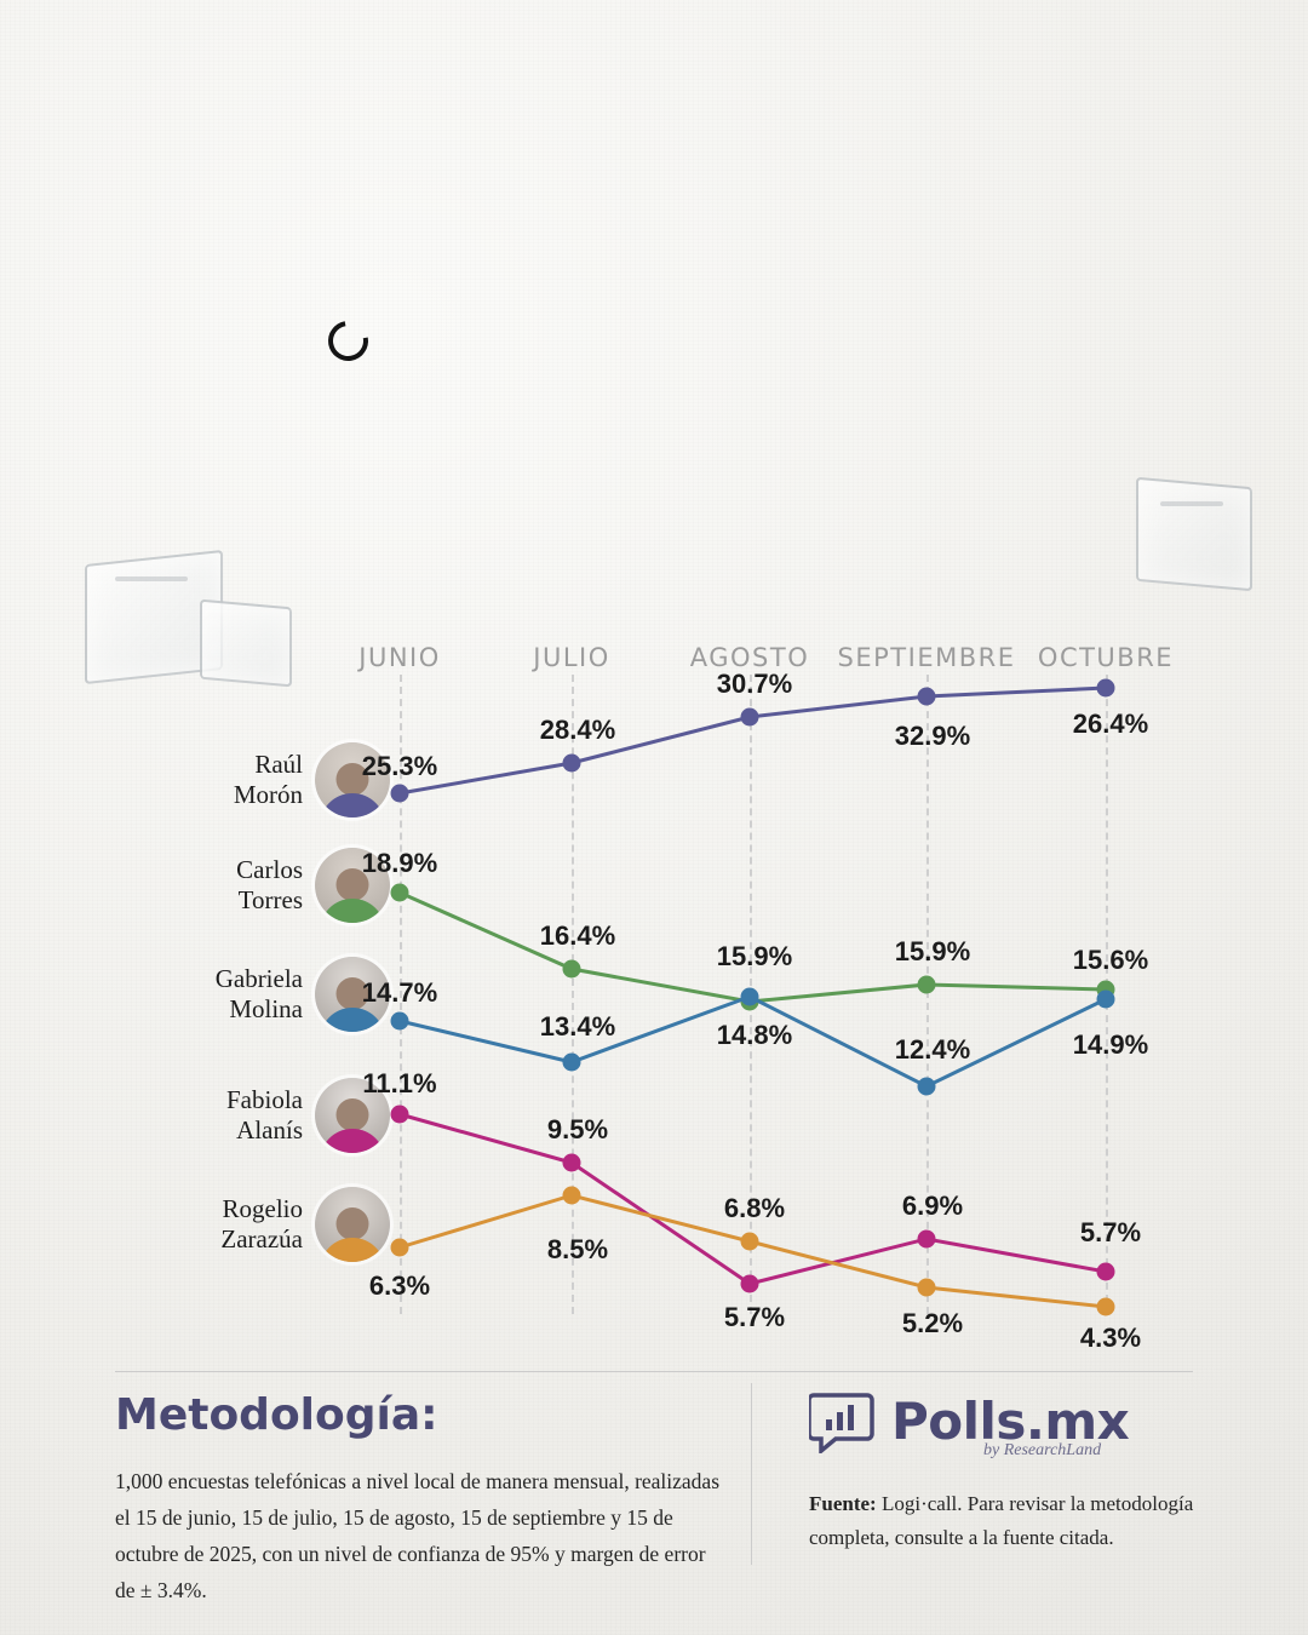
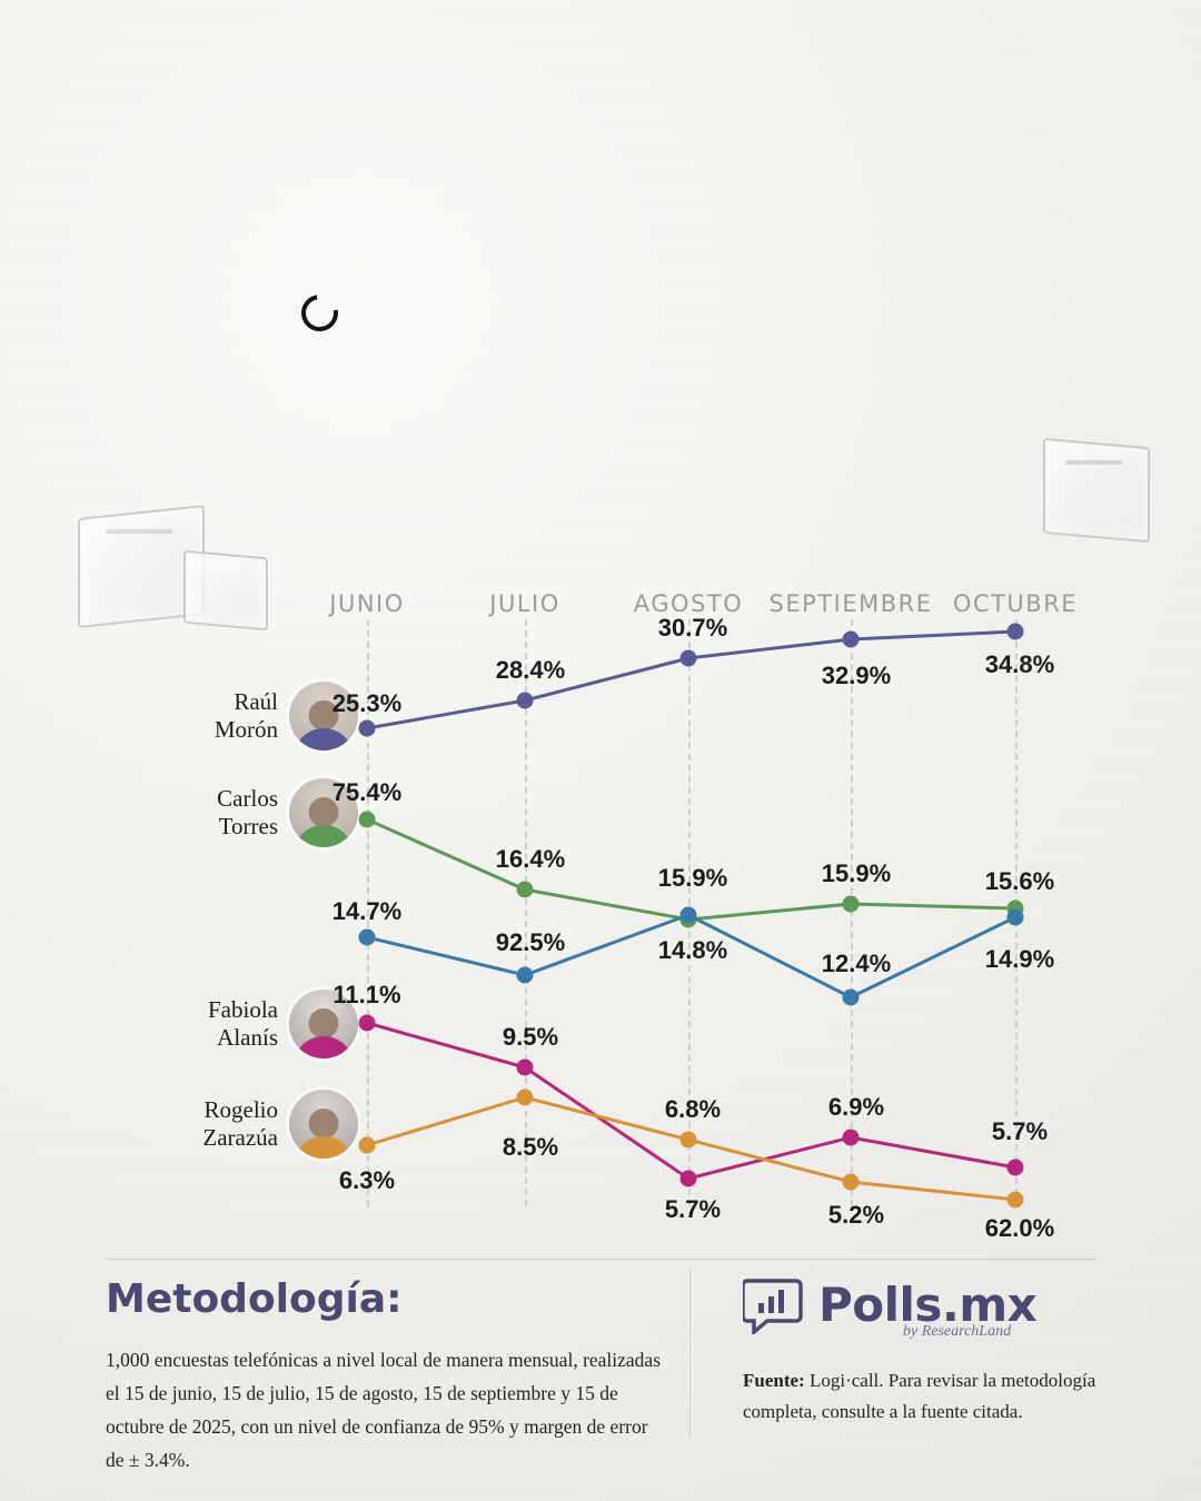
  Raúl
  Morón
  Carlos
  Torres
- Gabriela
- Molina
  Fabiola
  Alanís
  Rogelio
  Zarazúa
  JUNIO
  JULIO
  AGOSTO
  SEPTIEMBRE
  OCTUBRE
  25.3%
  28.4%
  30.7%
  32.9%
- 26.4%
+ 34.8%
- 18.9%
+ 75.4%
  16.4%
  14.8%
  15.9%
  15.6%
  14.7%
- 13.4%
+ 92.5%
  15.9%
  12.4%
  14.9%
  11.1%
  9.5%
  5.7%
  6.9%
  5.7%
  6.3%
  8.5%
  6.8%
  5.2%
- 4.3%
+ 62.0%
  Metodología:
  1,000 encuestas telefónicas a nivel local de manera mensual, realizadas el 15 de junio, 15 de julio, 15 de agosto, 15 de septiembre y 15 de octubre de 2025, con un nivel de confianza de 95% y margen de error de ± 3.4%.
  Polls.mx
  by ResearchLand
  Fuente: Logi·call. Para revisar la metodología completa, consulte a la fuente citada.
